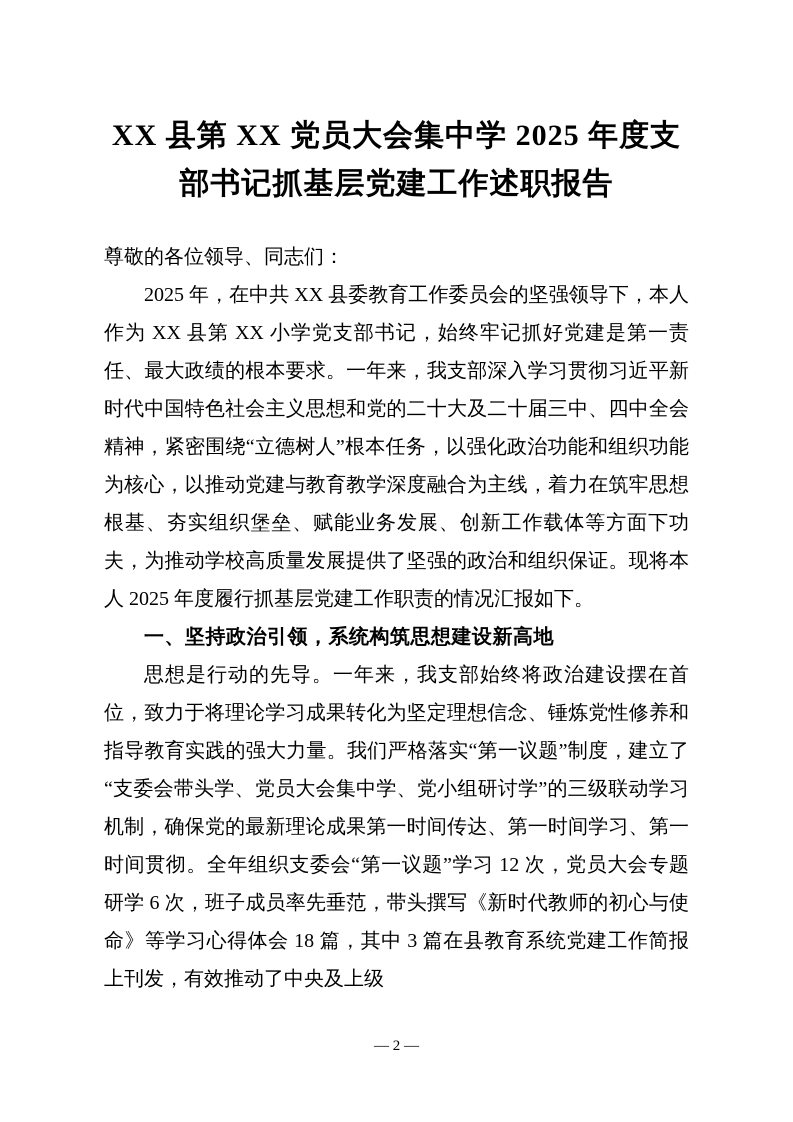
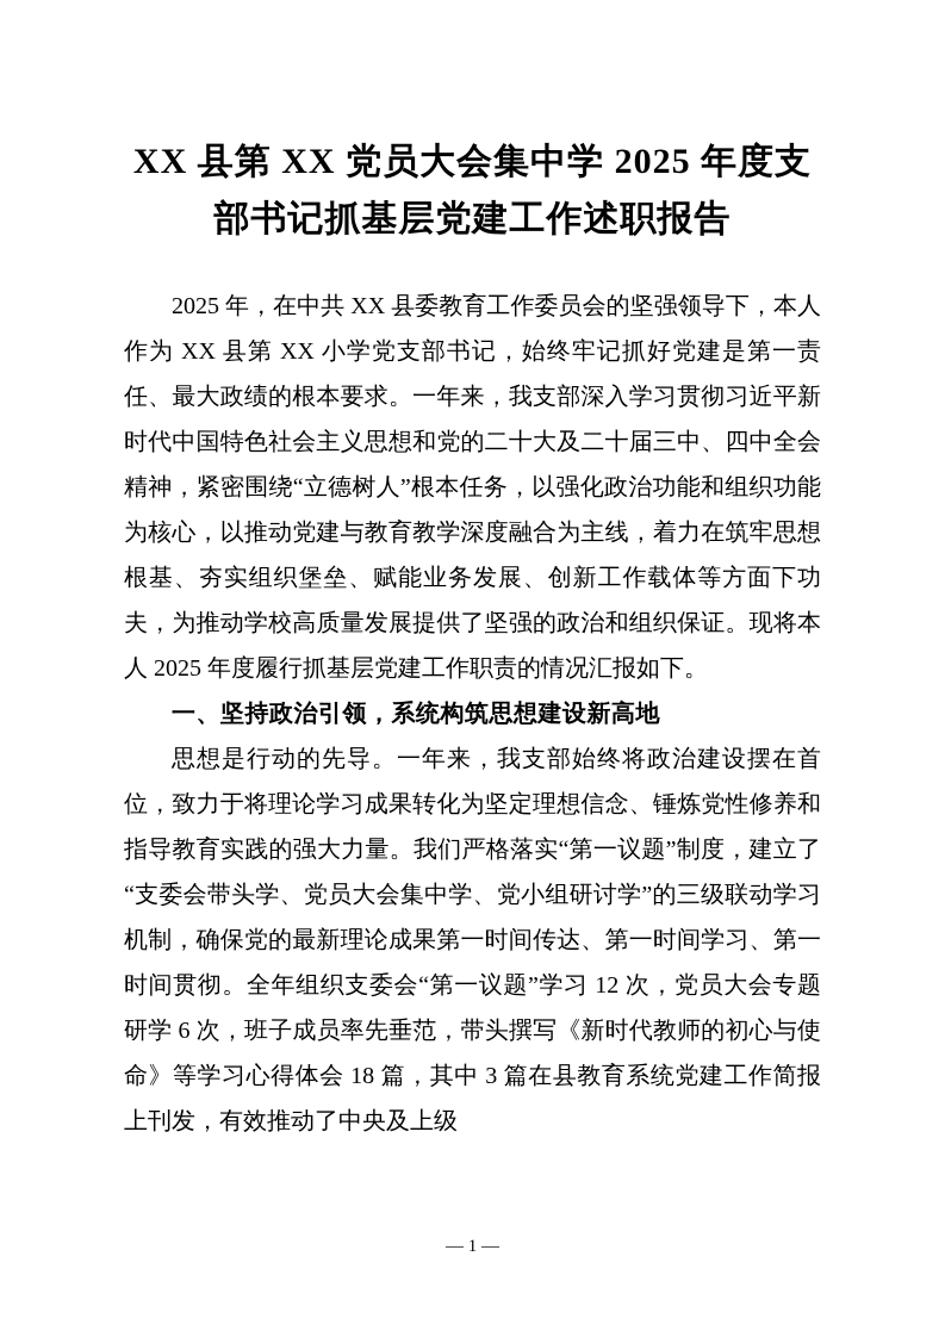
  XX 县第 XX 党员大会集中学 2025 年度支部书记抓基层党建工作述职报告
- 尊敬的各位领导、同志们：
  2025 年，在中共 XX 县委教育工作委员会的坚强领导下，本人作为 XX 县第 XX 小学党支部书记，始终牢记抓好党建是第一责任、最大政绩的根本要求。一年来，我支部深入学习贯彻习近平新时代中国特色社会主义思想和党的二十大及二十届三中、四中全会精神，紧密围绕“立德树人”根本任务，以强化政治功能和组织功能为核心，以推动党建与教育教学深度融合为主线，着力在筑牢思想根基、夯实组织堡垒、赋能业务发展、创新工作载体等方面下功夫，为推动学校高质量发展提供了坚强的政治和组织保证。现将本人 2025 年度履行抓基层党建工作职责的情况汇报如下。
  一、坚持政治引领，系统构筑思想建设新高地
  思想是行动的先导。一年来，我支部始终将政治建设摆在首位，致力于将理论学习成果转化为坚定理想信念、锤炼党性修养和指导教育实践的强大力量。我们严格落实“第一议题”制度，建立了“支委会带头学、党员大会集中学、党小组研讨学”的三级联动学习机制，确保党的最新理论成果第一时间传达、第一时间学习、第一时间贯彻。全年组织支委会“第一议题”学习 12 次，党员大会专题研学 6 次，班子成员率先垂范，带头撰写《新时代教师的初心与使命》等学习心得体会 18 篇，其中 3 篇在县教育系统党建工作简报上刊发，有效推动了中央及上级
- — 2 —
+ — 1 —
